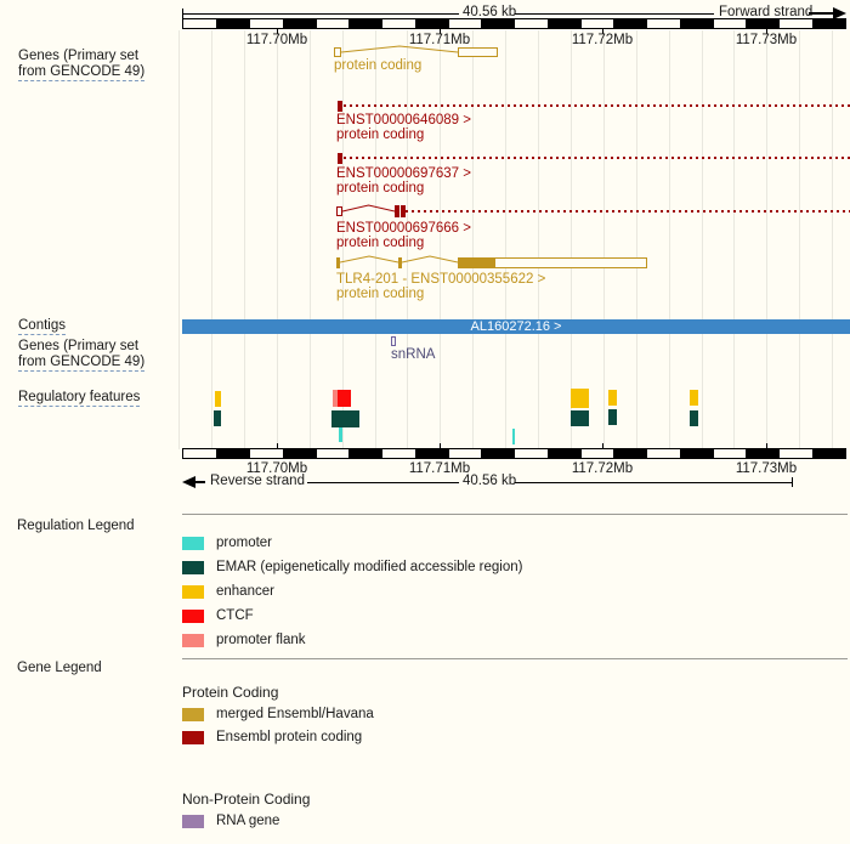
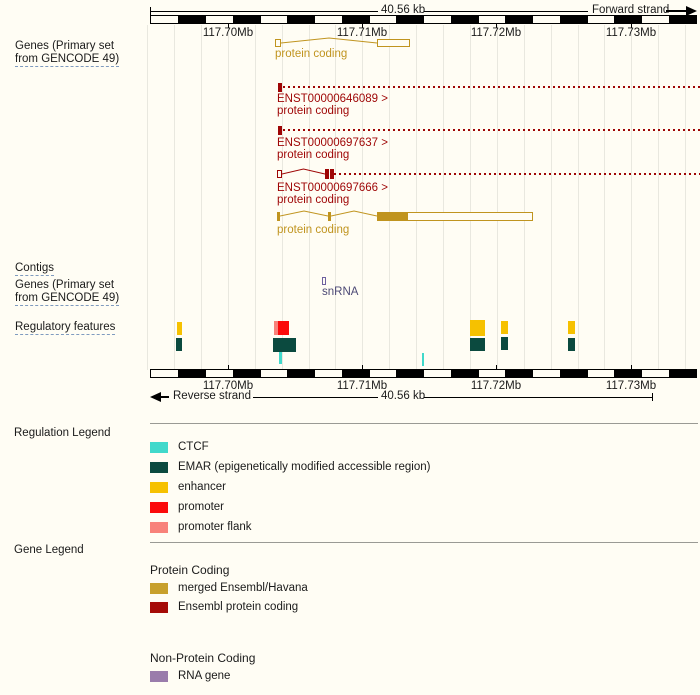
  40.56 kb
  Forward stran
  117.70Mb
  117.71Mb
  117.72Mb
  117.73Mb
  Genes (Primary set
  from GENCODE 49)
  Contigs
  Genes (Primary set
  from GENCODE 49)
  Regulatory features
  protein coding
  ENST00000646089 >
  protein coding
  ENST00000697637 >
  protein coding
  ENST00000697666 >
  protein coding
- TLR4-201 - ENST00000355622 >
  protein coding
  snRNA
- AL160272.16 >
  117.70Mb
  117.71Mb
  117.72Mb
  117.73Mb
  Reverse strand
  40.56 kb
  Regulation Legend
- promoter
+ CTCF
  EMAR (epigenetically modified accessible region)
  enhancer
- CTCF
+ promoter
  promoter flank
  Gene Legend
  Protein Coding
  merged Ensembl/Havana
  Ensembl protein coding
  Non-Protein Coding
  RNA gene
